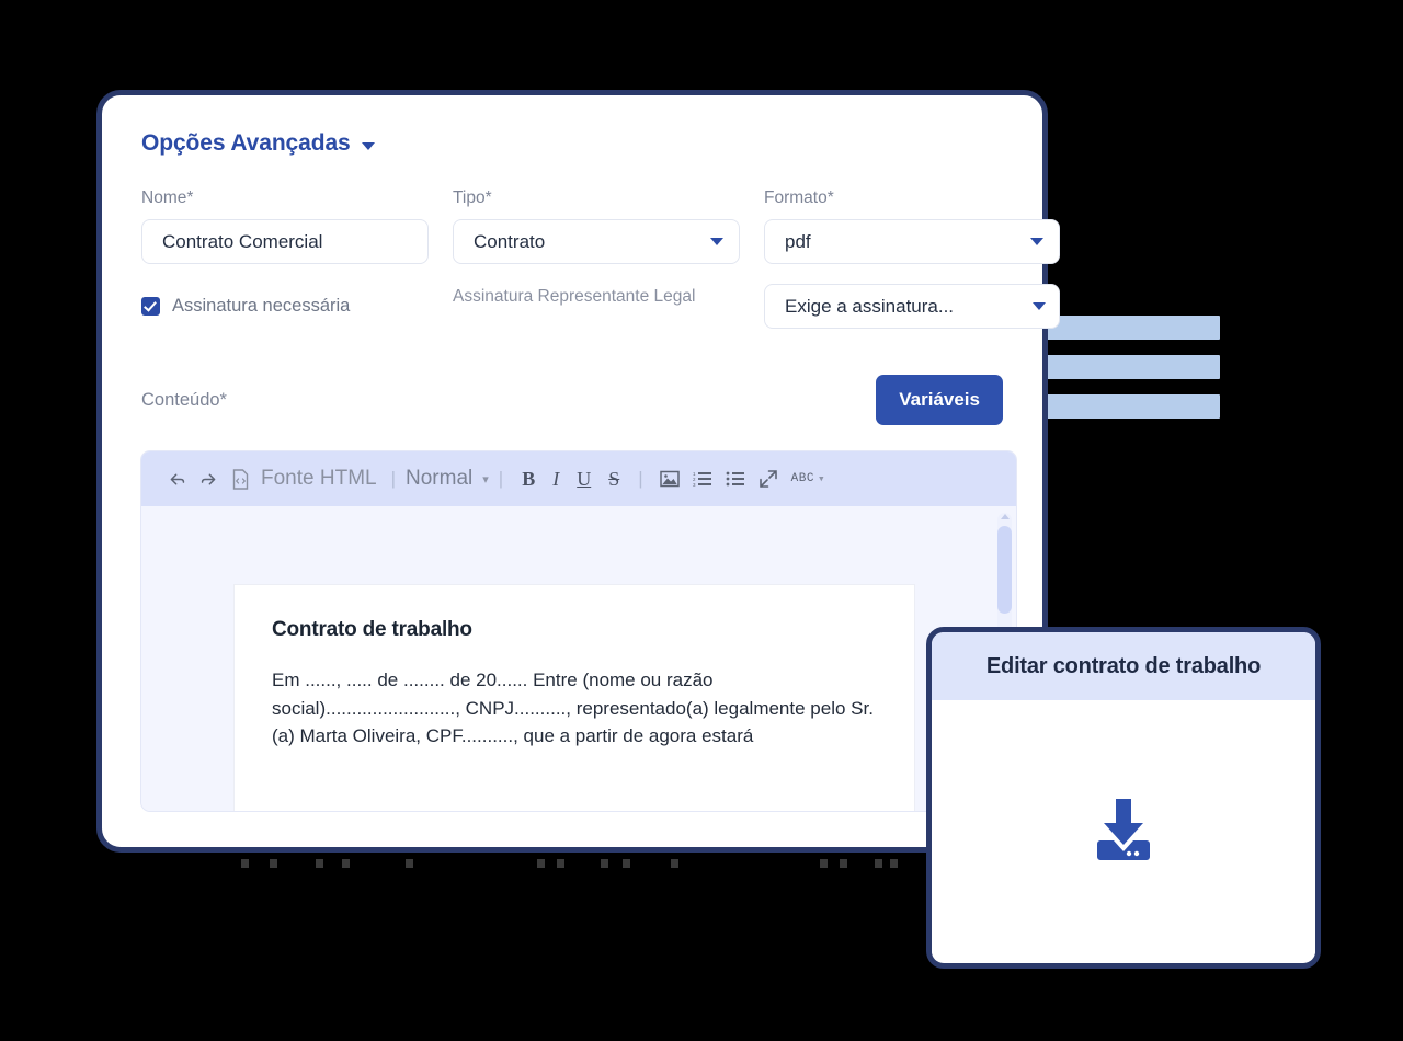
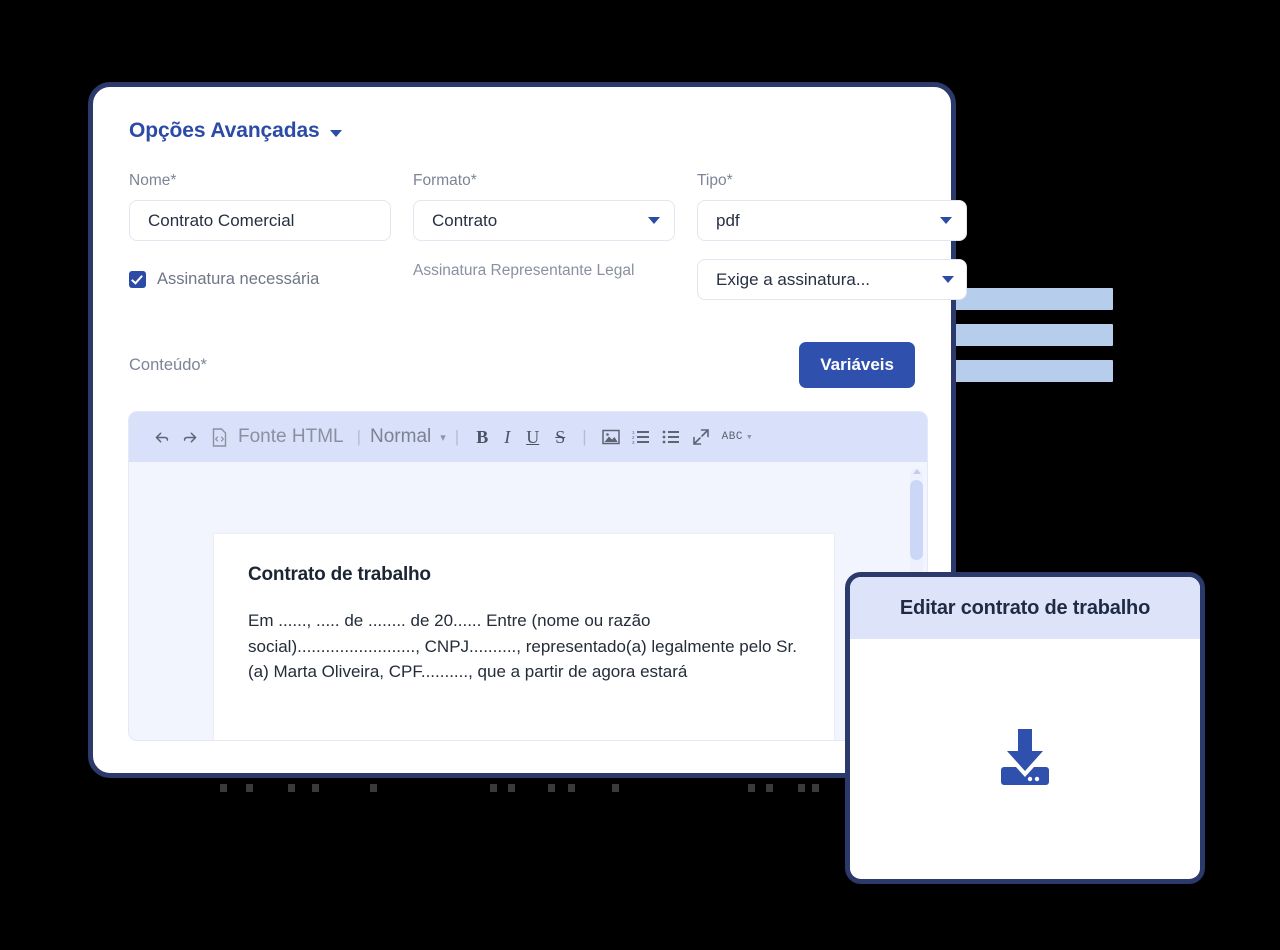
  Opções Avançadas
  Nome*
  Contrato Comercial
- Tipo*
+ Formato*
  Contrato
- Formato*
+ Tipo*
  pdf
  Assinatura necessária
  Assinatura Representante Legal
  Exige a assinatura...
  Conteúdo*
  Variáveis
  Fonte HTML
  |
  Normal
  ▾
  |
  B
  I
  U
  S
  |
  ABC
  ▾
  Contrato de trabalho
  Em ......, ..... de ........ de 20...... Entre (nome ou razão social)........................., CNPJ.........., representado(a) legalmente pelo Sr.(a) Marta Oliveira, CPF.........., que a partir de agora estará
  Editar contrato de trabalho
